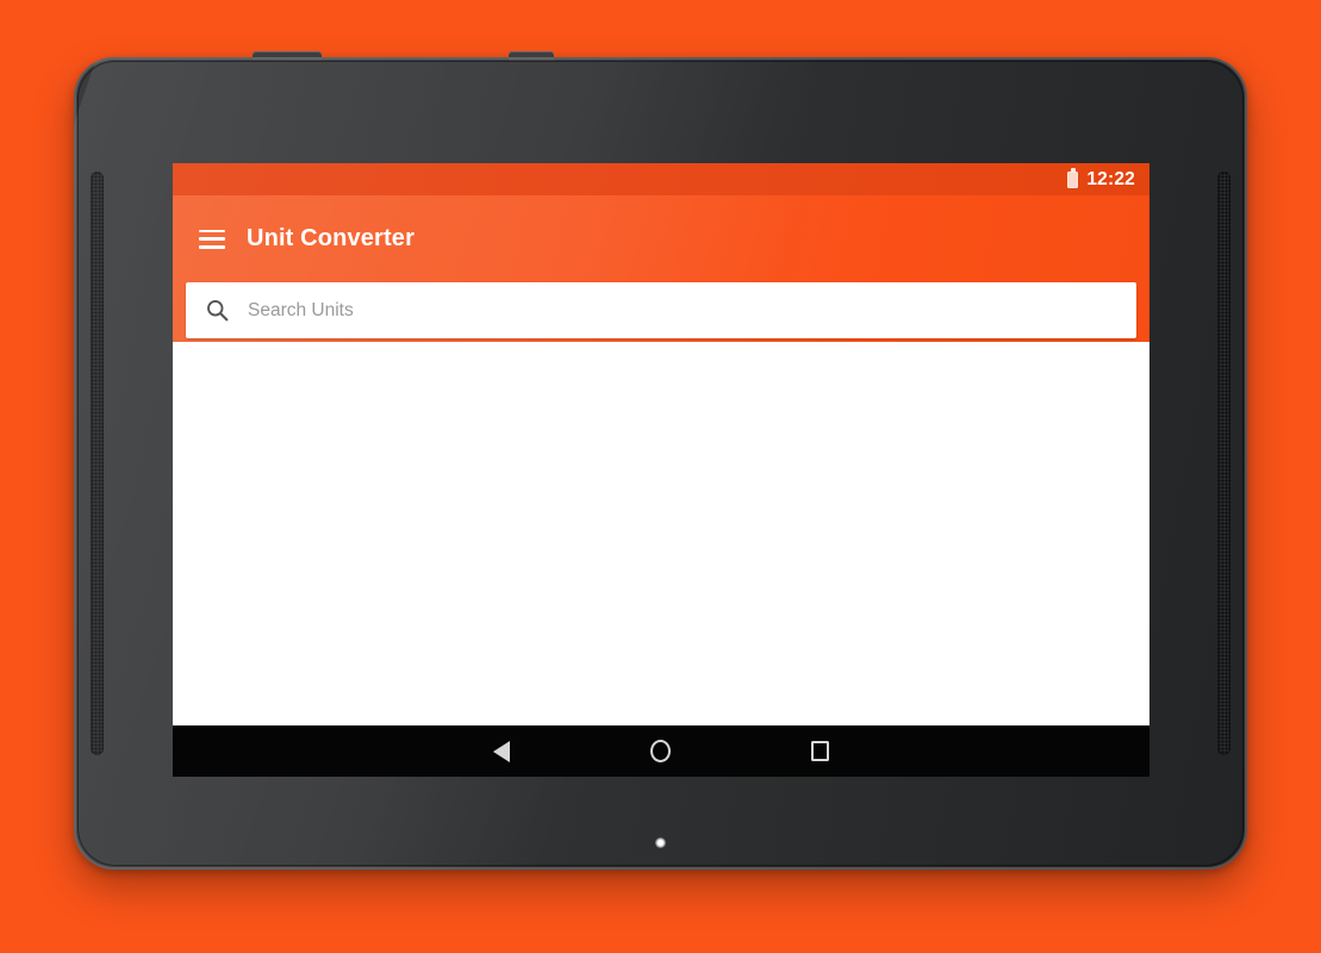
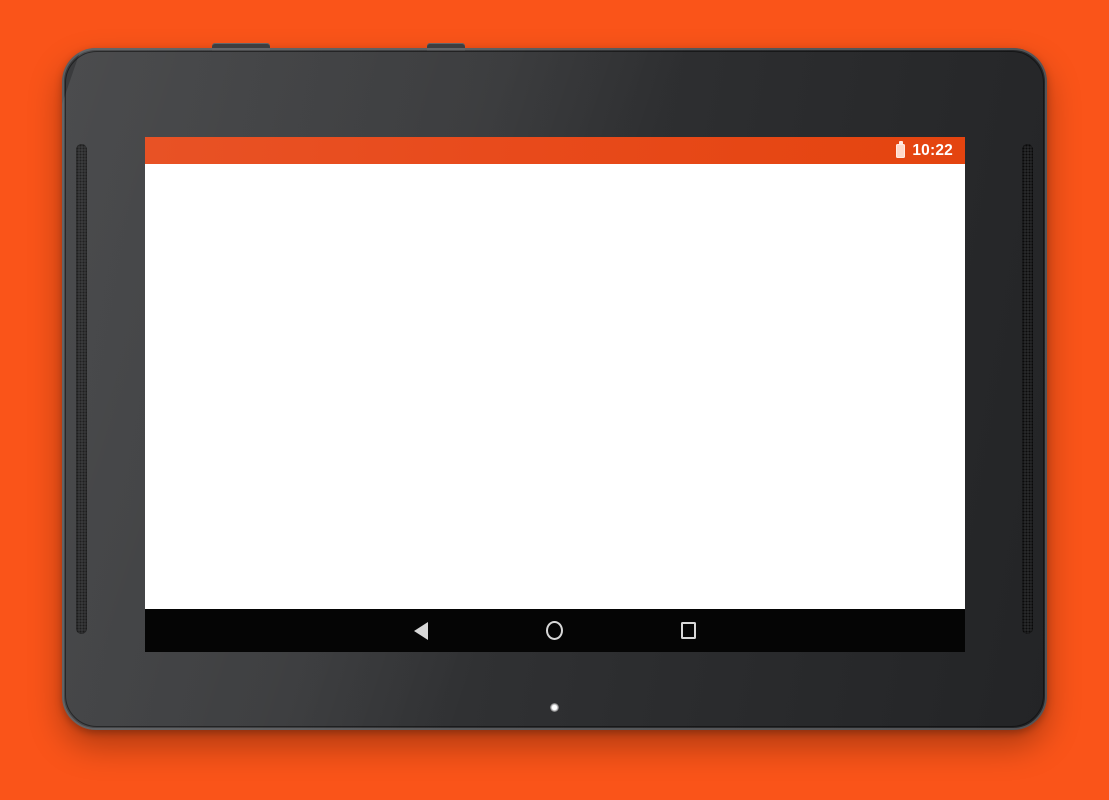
- 12:22
+ 10:22
- Unit Converter
- Search Units
